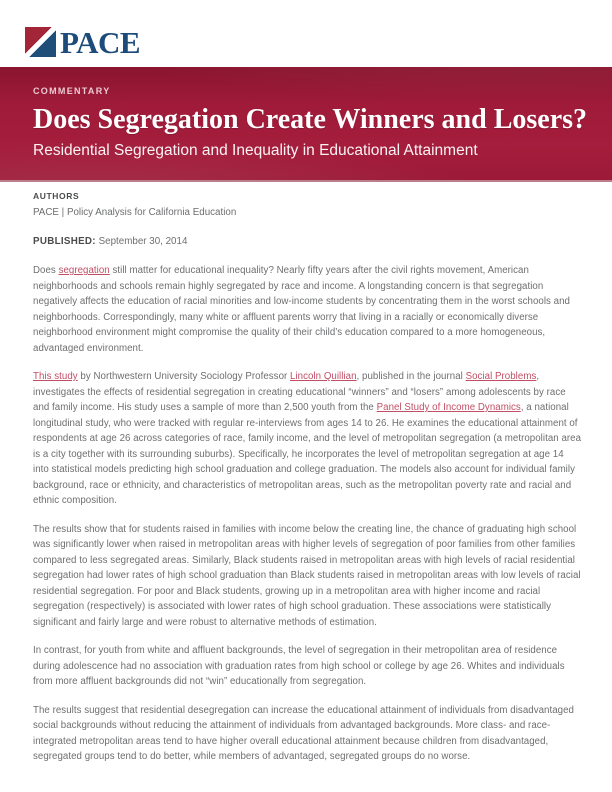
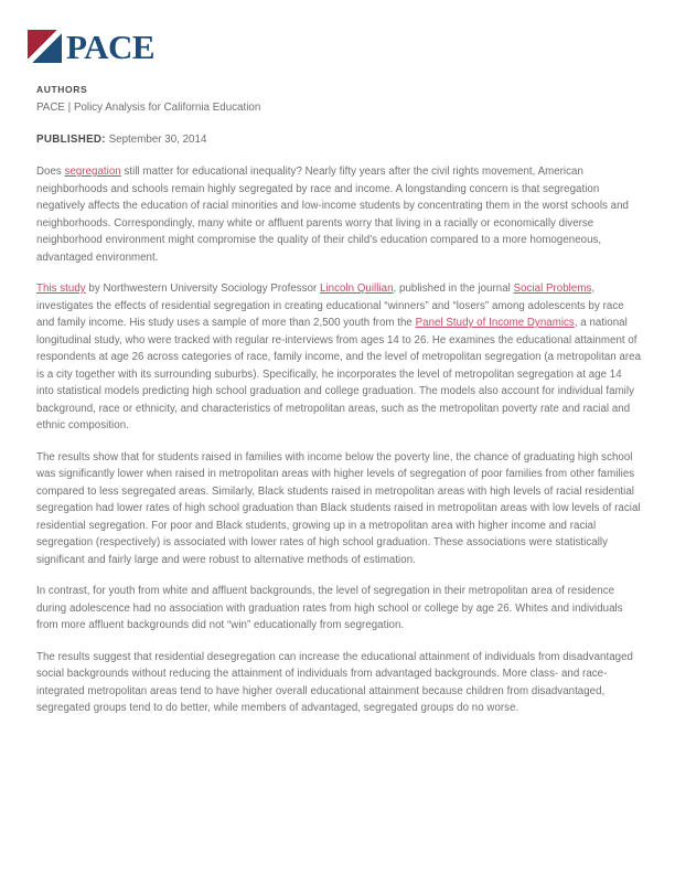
  PACE
- COMMENTARY
- Does Segregation Create Winners and Losers?
- Residential Segregation and Inequality in Educational Attainment
  AUTHORS
  PACE | Policy Analysis for California Education
  PUBLISHED: September 30, 2014
  Does segregation still matter for educational inequality? Nearly fifty years after the civil rights movement, American neighborhoods and schools remain highly segregated by race and income. A longstanding concern is that segregation negatively affects the education of racial minorities and low-income students by concentrating them in the worst schools and neighborhoods. Correspondingly, many white or affluent parents worry that living in a racially or economically diverse neighborhood environment might compromise the quality of their child’s education compared to a more homogeneous, advantaged environment.
  This study by Northwestern University Sociology Professor Lincoln Quillian, published in the journal Social Problems, investigates the effects of residential segregation in creating educational “winners” and “losers” among adolescents by race and family income. His study uses a sample of more than 2,500 youth from the Panel Study of Income Dynamics, a national longitudinal study, who were tracked with regular re-interviews from ages 14 to 26. He examines the educational attainment of respondents at age 26 across categories of race, family income, and the level of metropolitan segregation (a metropolitan area is a city together with its surrounding suburbs). Specifically, he incorporates the level of metropolitan segregation at age 14 into statistical models predicting high school graduation and college graduation. The models also account for individual family background, race or ethnicity, and characteristics of metropolitan areas, such as the metropolitan poverty rate and racial and ethnic composition.
- The results show that for students raised in families with income below the creating line, the chance of graduating high school was significantly lower when raised in metropolitan areas with higher levels of segregation of poor families from other families compared to less segregated areas. Similarly, Black students raised in metropolitan areas with high levels of racial residential segregation had lower rates of high school graduation than Black students raised in metropolitan areas with low levels of racial residential segregation. For poor and Black students, growing up in a metropolitan area with higher income and racial segregation (respectively) is associated with lower rates of high school graduation. These associations were statistically significant and fairly large and were robust to alternative methods of estimation.
+ The results show that for students raised in families with income below the poverty line, the chance of graduating high school was significantly lower when raised in metropolitan areas with higher levels of segregation of poor families from other families compared to less segregated areas. Similarly, Black students raised in metropolitan areas with high levels of racial residential segregation had lower rates of high school graduation than Black students raised in metropolitan areas with low levels of racial residential segregation. For poor and Black students, growing up in a metropolitan area with higher income and racial segregation (respectively) is associated with lower rates of high school graduation. These associations were statistically significant and fairly large and were robust to alternative methods of estimation.
  In contrast, for youth from white and affluent backgrounds, the level of segregation in their metropolitan area of residence during adolescence had no association with graduation rates from high school or college by age 26. Whites and individuals from more affluent backgrounds did not “win” educationally from segregation.
  The results suggest that residential desegregation can increase the educational attainment of individuals from disadvantaged social backgrounds without reducing the attainment of individuals from advantaged backgrounds. More class- and race-integrated metropolitan areas tend to have higher overall educational attainment because children from disadvantaged, segregated groups tend to do better, while members of advantaged, segregated groups do no worse.
